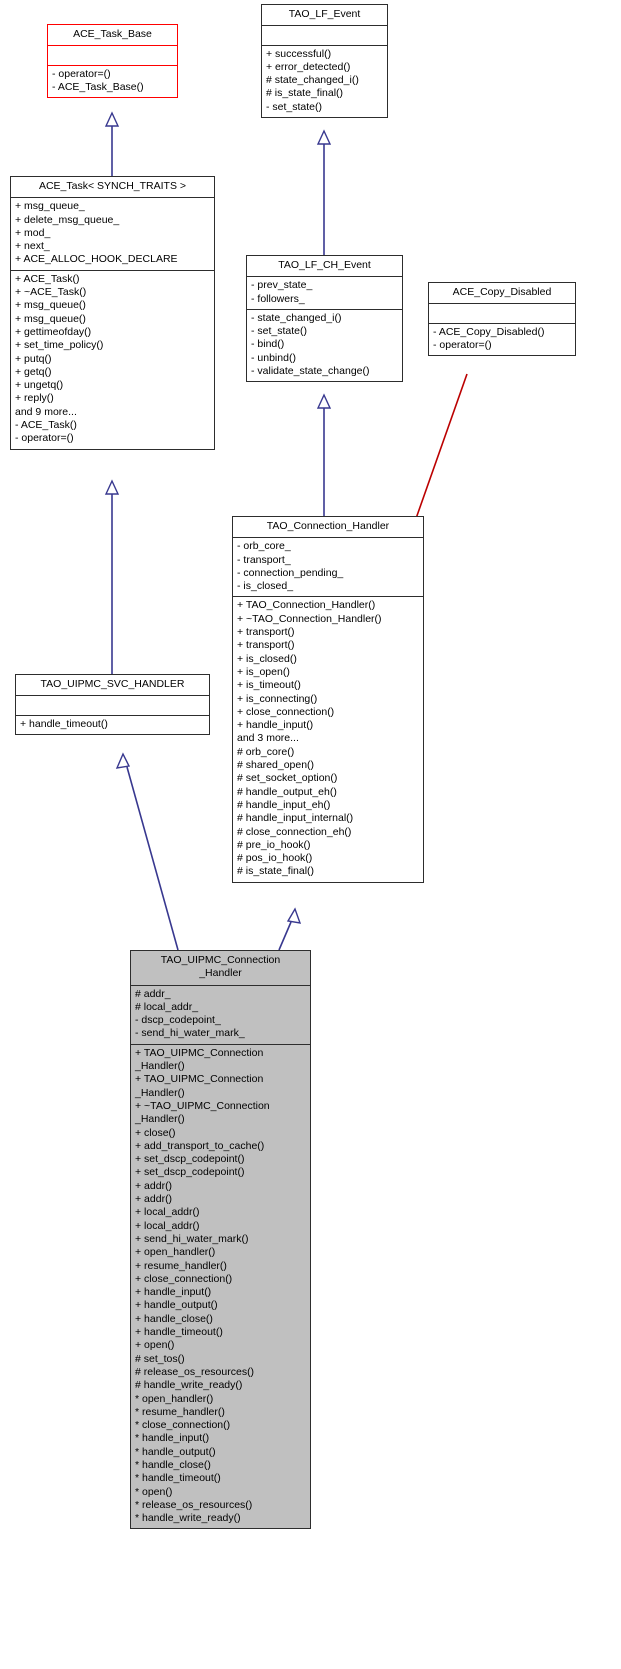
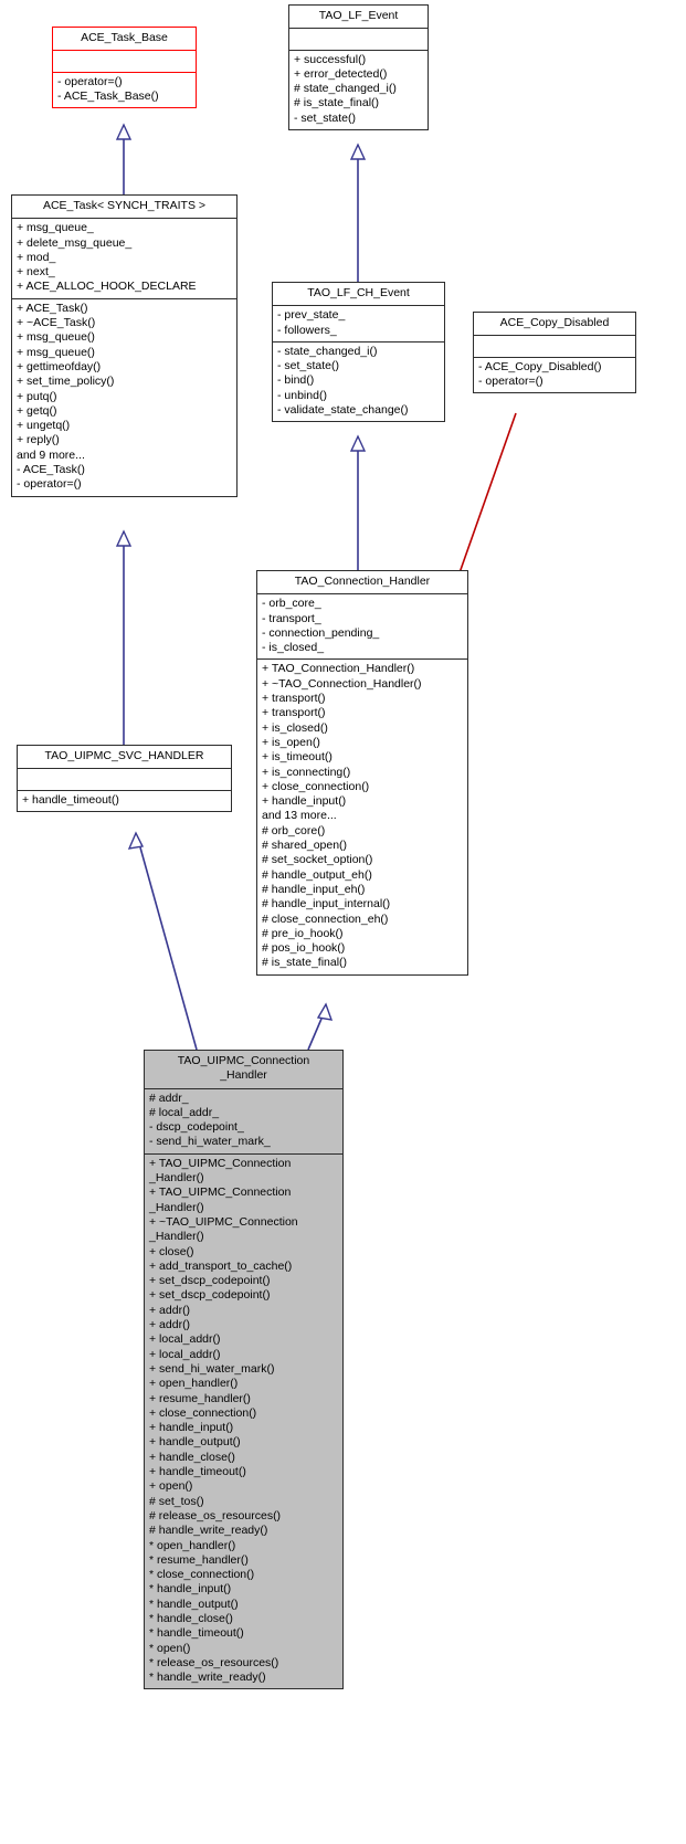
  ACE_Task_Base
  - operator=()
  - ACE_Task_Base()
  TAO_LF_Event
  + successful()
  + error_detected()
  # state_changed_i()
  # is_state_final()
  - set_state()
  ACE_Task< SYNCH_TRAITS >
  + msg_queue_
  + delete_msg_queue_
  + mod_
  + next_
  + ACE_ALLOC_HOOK_DECLARE
  + ACE_Task()
  + ~ACE_Task()
  + msg_queue()
  + msg_queue()
  + gettimeofday()
  + set_time_policy()
  + putq()
  + getq()
  + ungetq()
  + reply()
  and 9 more...
  - ACE_Task()
  - operator=()
  TAO_LF_CH_Event
  - prev_state_
  - followers_
  - state_changed_i()
  - set_state()
  - bind()
  - unbind()
  - validate_state_change()
  ACE_Copy_Disabled
  - ACE_Copy_Disabled()
  - operator=()
  TAO_Connection_Handler
  - orb_core_
  - transport_
  - connection_pending_
  - is_closed_
  + TAO_Connection_Handler()
  + ~TAO_Connection_Handler()
  + transport()
  + transport()
  + is_closed()
  + is_open()
  + is_timeout()
  + is_connecting()
  + close_connection()
  + handle_input()
- and 3 more...
+ and 13 more...
  # orb_core()
  # shared_open()
  # set_socket_option()
  # handle_output_eh()
  # handle_input_eh()
  # handle_input_internal()
  # close_connection_eh()
  # pre_io_hook()
  # pos_io_hook()
  # is_state_final()
  TAO_UIPMC_SVC_HANDLER
  + handle_timeout()
  TAO_UIPMC_Connection
  _Handler
  # addr_
  # local_addr_
  - dscp_codepoint_
  - send_hi_water_mark_
  + TAO_UIPMC_Connection
  _Handler()
  + TAO_UIPMC_Connection
  _Handler()
  + ~TAO_UIPMC_Connection
  _Handler()
  + close()
  + add_transport_to_cache()
  + set_dscp_codepoint()
  + set_dscp_codepoint()
  + addr()
  + addr()
  + local_addr()
  + local_addr()
  + send_hi_water_mark()
  + open_handler()
  + resume_handler()
  + close_connection()
  + handle_input()
  + handle_output()
  + handle_close()
  + handle_timeout()
  + open()
  # set_tos()
  # release_os_resources()
  # handle_write_ready()
  * open_handler()
  * resume_handler()
  * close_connection()
  * handle_input()
  * handle_output()
  * handle_close()
  * handle_timeout()
  * open()
  * release_os_resources()
  * handle_write_ready()
